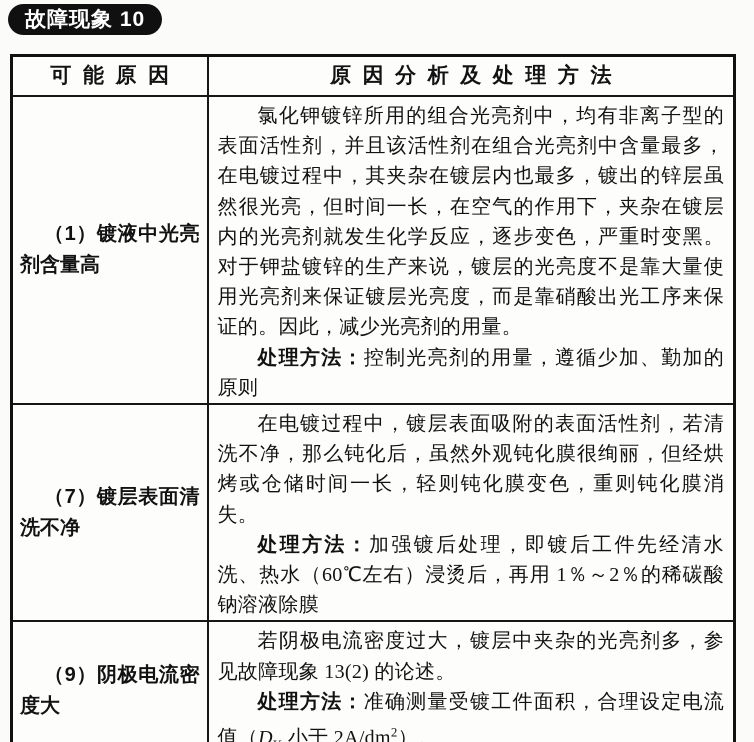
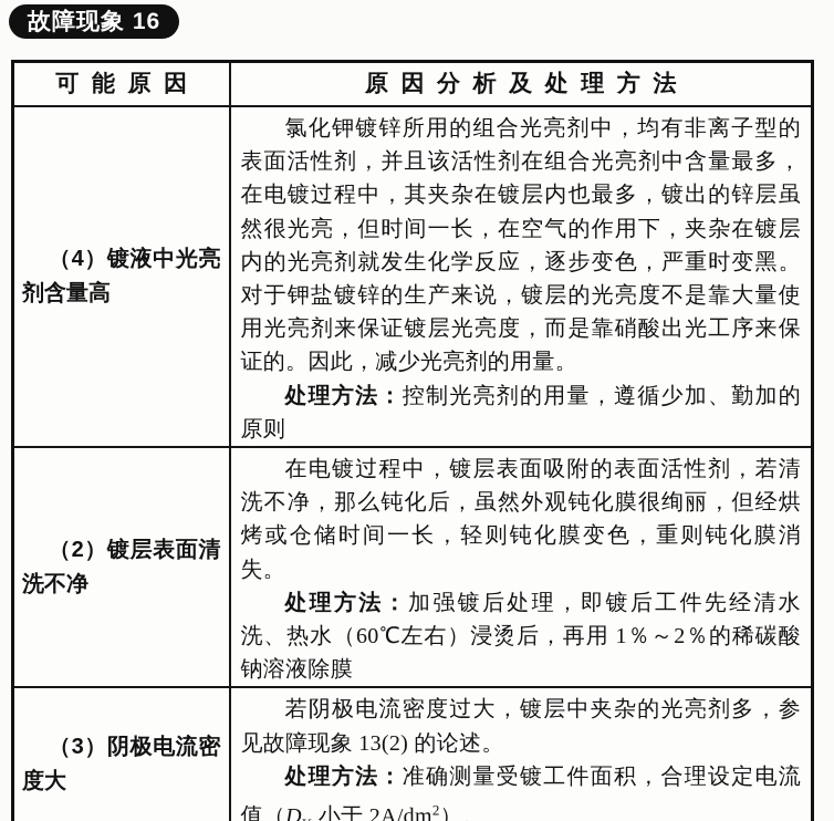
- 故障现象 10
+ 故障现象 16
  可能原因	原因分析及处理方法
- （1）镀液中光亮剂含量高	氯化钾镀锌所用的组合光亮剂中，均有非离子型的表面活性剂，并且该活性剂在组合光亮剂中含量最多，在电镀过程中，其夹杂在镀层内也最多，镀出的锌层虽然很光亮，但时间一长，在空气的作用下，夹杂在镀层内的光亮剂就发生化学反应，逐步变色，严重时变黑。对于钾盐镀锌的生产来说，镀层的光亮度不是靠大量使用光亮剂来保证镀层光亮度，而是靠硝酸出光工序来保证的。因此，减少光亮剂的用量。 处理方法：控制光亮剂的用量，遵循少加、勤加的原则
+ （4）镀液中光亮剂含量高	氯化钾镀锌所用的组合光亮剂中，均有非离子型的表面活性剂，并且该活性剂在组合光亮剂中含量最多，在电镀过程中，其夹杂在镀层内也最多，镀出的锌层虽然很光亮，但时间一长，在空气的作用下，夹杂在镀层内的光亮剂就发生化学反应，逐步变色，严重时变黑。对于钾盐镀锌的生产来说，镀层的光亮度不是靠大量使用光亮剂来保证镀层光亮度，而是靠硝酸出光工序来保证的。因此，减少光亮剂的用量。 处理方法：控制光亮剂的用量，遵循少加、勤加的原则
- （7）镀层表面清洗不净	在电镀过程中，镀层表面吸附的表面活性剂，若清洗不净，那么钝化后，虽然外观钝化膜很绚丽，但经烘烤或仓储时间一长，轻则钝化膜变色，重则钝化膜消失。 处理方法：加强镀后处理，即镀后工件先经清水洗、热水（60℃左右）浸烫后，再用 1％～2％的稀碳酸钠溶液除膜
+ （2）镀层表面清洗不净	在电镀过程中，镀层表面吸附的表面活性剂，若清洗不净，那么钝化后，虽然外观钝化膜很绚丽，但经烘烤或仓储时间一长，轻则钝化膜变色，重则钝化膜消失。 处理方法：加强镀后处理，即镀后工件先经清水洗、热水（60℃左右）浸烫后，再用 1％～2％的稀碳酸钠溶液除膜
- （9）阴极电流密度大	若阴极电流密度过大，镀层中夹杂的光亮剂多，参见故障现象 13(2) 的论述。 处理方法：准确测量受镀工件面积，合理设定电流值（D 小于 2A/dm2）。
+ （3）阴极电流密度大	若阴极电流密度过大，镀层中夹杂的光亮剂多，参见故障现象 13(2) 的论述。 处理方法：准确测量受镀工件面积，合理设定电流值（D 小于 2A/dm2）。
